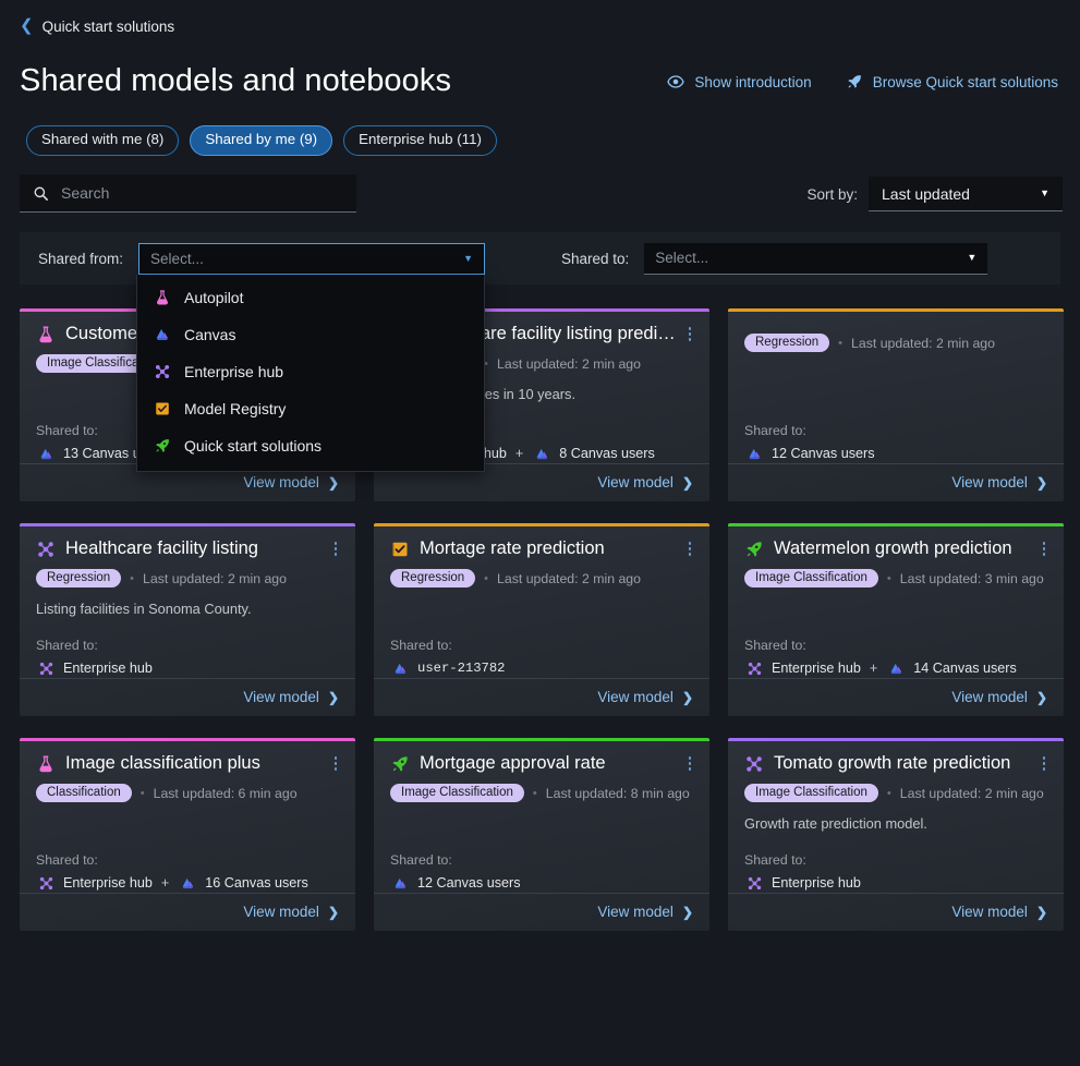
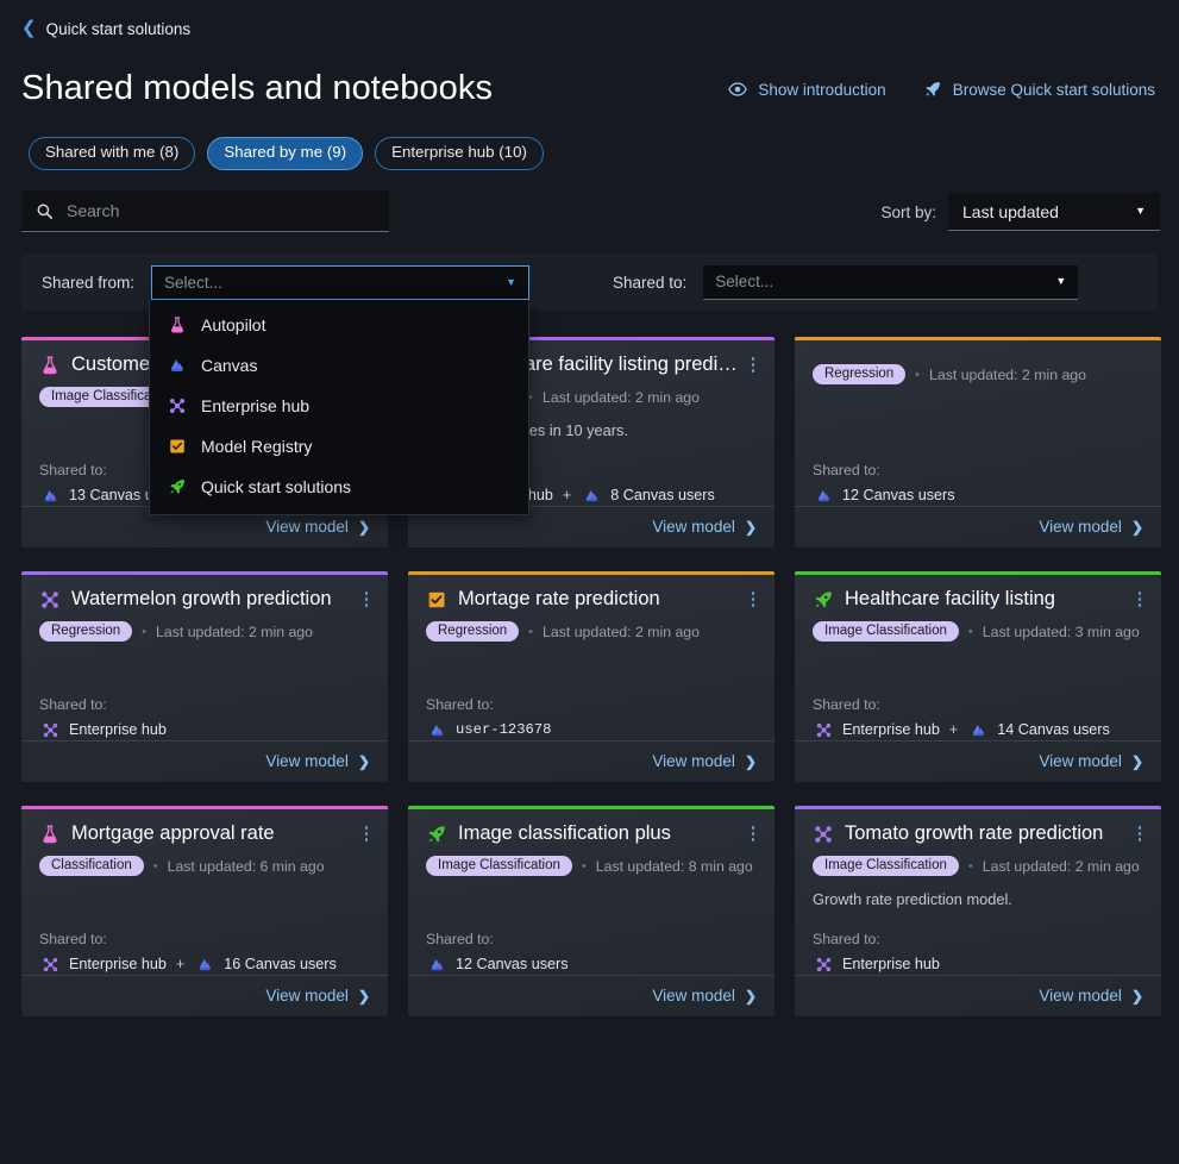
  ❮
  Quick start solutions
  Shared models and notebooks
  Show introduction
  Browse Quick start solutions
  Shared with me (8)
  Shared by me (9)
- Enterprise hub (11)
+ Enterprise hub (10)
  Search
  Sort by:
  Last updated
  ▼
  Shared from:
  Select...
  ▼
  Shared to:
  Select...
  ▼
  Image Classific
  Shared to:
  View model
  ❯
  are facility listing predicti
  •
  Last updated: 2 min ago
  +
  8 Canvas users
  View model
  ❯
  Regression
  •
  Last updated: 2 min ago
  Shared to:
  12 Canvas users
  View model
  ❯
- Healthcare facility listing
+ Watermelon growth prediction
  Regression
  •
  Last updated: 2 min ago
- Listing facilities in Sonoma County.
  Shared to:
  Enterprise hub
  View model
  ❯
  Mortage rate prediction
  Regression
  •
  Last updated: 2 min ago
  Shared to:
- user-213782
+ user-123678
  View model
  ❯
- Watermelon growth prediction
+ Healthcare facility listing
  Image Classification
  •
  Last updated: 3 min ago
  Shared to:
  Enterprise hub
  +
  14 Canvas users
  View model
  ❯
- Image classification plus
+ Mortgage approval rate
  Classification
  •
  Last updated: 6 min ago
  Shared to:
  Enterprise hub
  +
  16 Canvas users
  View model
  ❯
- Mortgage approval rate
+ Image classification plus
  Image Classification
  •
  Last updated: 8 min ago
  Shared to:
  12 Canvas users
  View model
  ❯
  Tomato growth rate prediction
  Image Classification
  •
  Last updated: 2 min ago
  Growth rate prediction model.
  Shared to:
  Enterprise hub
  View model
  ❯
  Autopilot
  Canvas
  Enterprise hub
  Model Registry
  Quick start solutions
